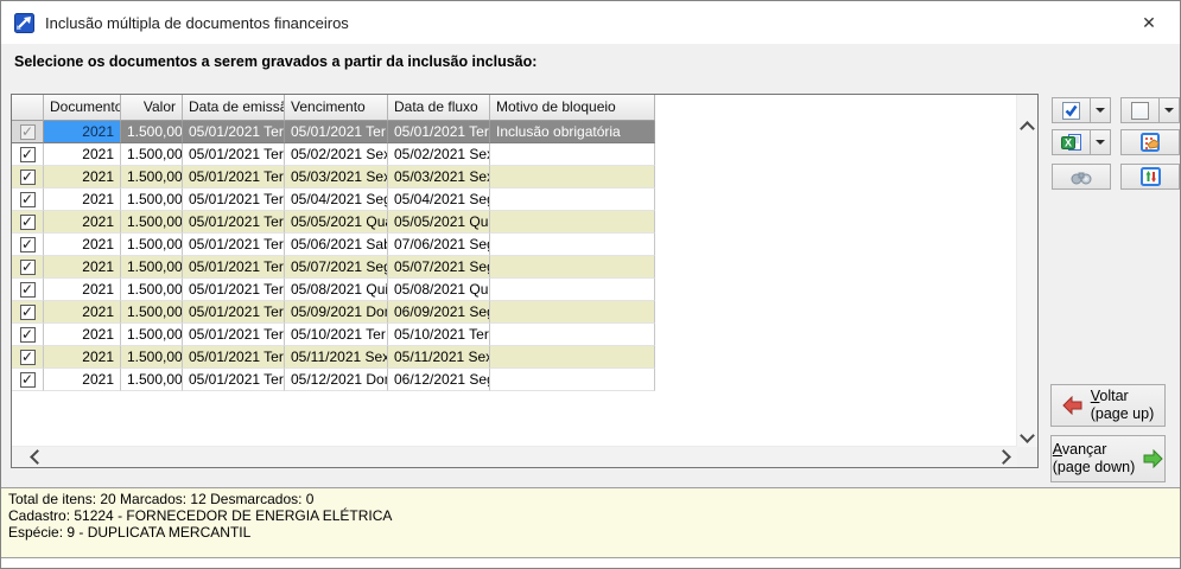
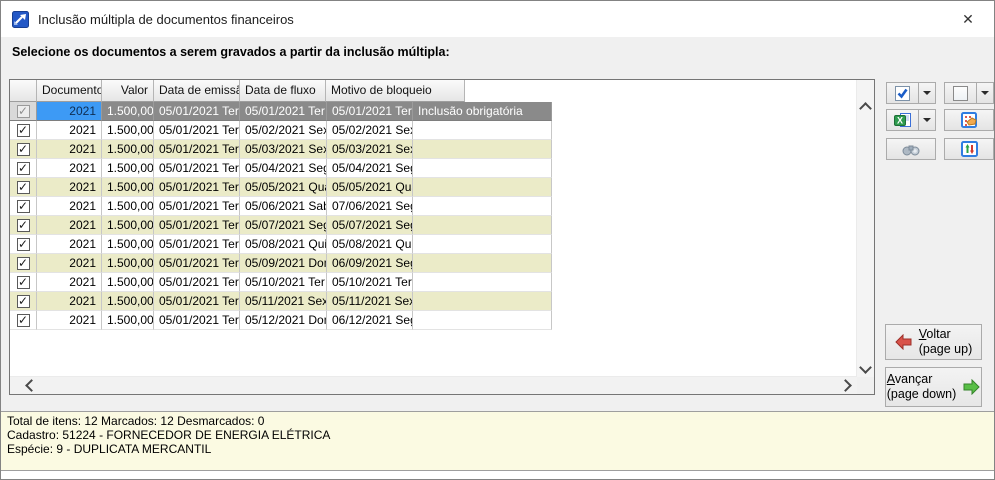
  Inclusão múltipla de documentos financeiros
  ✕
- Selecione os documentos a serem gravados a partir da inclusão inclusão:
+ Selecione os documentos a serem gravados a partir da inclusão múltipla:
  Documento
  Valor
  Data de emiss
- Vencimento
  Data de fluxo
  Motivo de bloqueio
  ✓
  2021
  1.500,00
  05/01/2021 Ter
  05/01/2021 Ter
  05/01/2021 Ter
  Inclusão obrigatória
  ✓
  2021
  1.500,00
  05/01/2021 Ter
  05/02/2021 Se
  05/02/2021 Se
  ✓
  2021
  1.500,00
  05/01/2021 Ter
  05/03/2021 Se
  05/03/2021 Se
  ✓
  2021
  1.500,00
  05/01/2021 Ter
  05/04/2021 Se
  05/04/2021 Se
  ✓
  2021
  1.500,00
  05/01/2021 Ter
  05/05/2021 Qu
  05/05/2021 Qu
  ✓
  2021
  1.500,00
  05/01/2021 Ter
  05/06/2021 Sa
  07/06/2021 Se
  ✓
  2021
  1.500,00
  05/01/2021 Ter
  05/07/2021 Se
  05/07/2021 Se
  ✓
  2021
  1.500,00
  05/01/2021 Ter
  05/08/2021 Qui
  05/08/2021 Qu
  ✓
  2021
  1.500,00
  05/01/2021 Ter
  05/09/2021 Do
  06/09/2021 Se
  ✓
  2021
  1.500,00
  05/01/2021 Ter
  05/10/2021 Ter
  05/10/2021 Ter
  ✓
  2021
  1.500,00
  05/01/2021 Ter
  05/11/2021 Sex
  05/11/2021 Se
  ✓
  2021
  1.500,00
  05/01/2021 Ter
  05/12/2021 Do
  06/12/2021 Se
  X
  Voltar
  (page up)
  Avançar
  (page down)
- Total de itens: 20 Marcados: 12 Desmarcados: 0
+ Total de itens: 12 Marcados: 12 Desmarcados: 0
  Cadastro: 51224 - FORNECEDOR DE ENERGIA ELÉTRICA
  Espécie: 9 - DUPLICATA MERCANTIL
